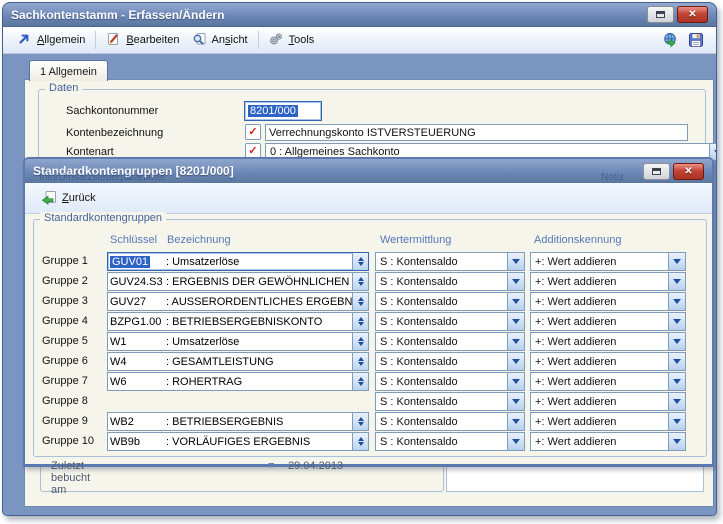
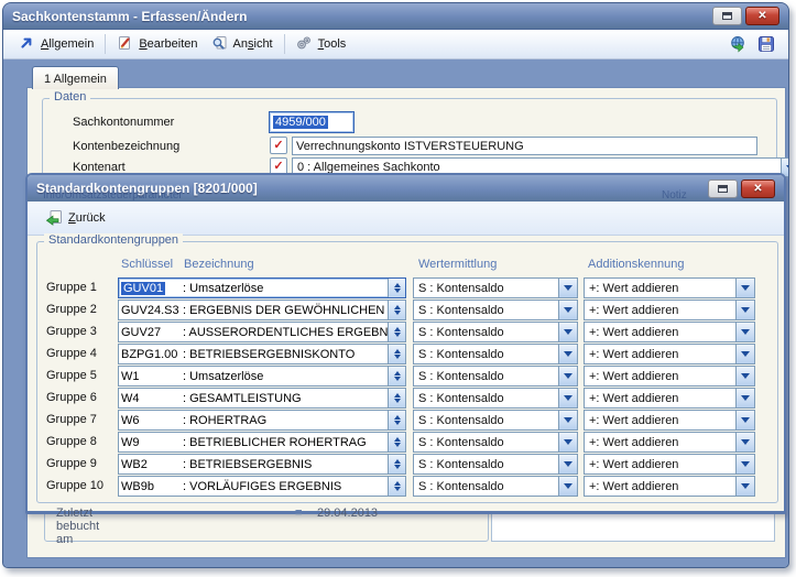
  Sachkontenstamm - Erfassen/Ändern
  ✕
  Allgemein
  Bearbeiten
  Ansicht
  Tools
  1 Allgemein
  Daten
  Sachkontonummer
- 8201/000
+ 4959/000
  Kontenbezeichnung
  ✓
  Verrechnungskonto ISTVERSTEUERUNG
  Kontenart
  ✓
  0 : Allgemeines Sachkonto
  Zuletzt bebucht am
  =
  29.04.2013
  Standardkontengruppen [8201/000]
  Info/Umsatzsteuerparameter
  Notiz
  ✕
  Zurück
  Standardkontengruppen
  Schlüssel
  Bezeichnung
  Wertermittlung
  Additionskennung
  Gruppe 1
  GUV01
  : Umsatzerlöse
  S : Kontensaldo
  +: Wert addieren
  Gruppe 2
  GUV24.S3
  : ERGEBNIS DER GEWÖHNLICHEN
  S : Kontensaldo
  +: Wert addieren
  Gruppe 3
  GUV27
  : AUSSERORDENTLICHES ERGEBN
  S : Kontensaldo
  +: Wert addieren
  Gruppe 4
  BZPG1.00
  : BETRIEBSERGEBNISKONTO
  S : Kontensaldo
  +: Wert addieren
  Gruppe 5
  W1
  : Umsatzerlöse
  S : Kontensaldo
  +: Wert addieren
  Gruppe 6
  W4
  : GESAMTLEISTUNG
  S : Kontensaldo
  +: Wert addieren
  Gruppe 7
  W6
  : ROHERTRAG
  S : Kontensaldo
  +: Wert addieren
  Gruppe 8
+ W9
+ : BETRIEBLICHER ROHERTRAG
  S : Kontensaldo
  +: Wert addieren
  Gruppe 9
  WB2
  : BETRIEBSERGEBNIS
  S : Kontensaldo
  +: Wert addieren
  Gruppe 10
  WB9b
  : VORLÄUFIGES ERGEBNIS
  S : Kontensaldo
  +: Wert addieren
